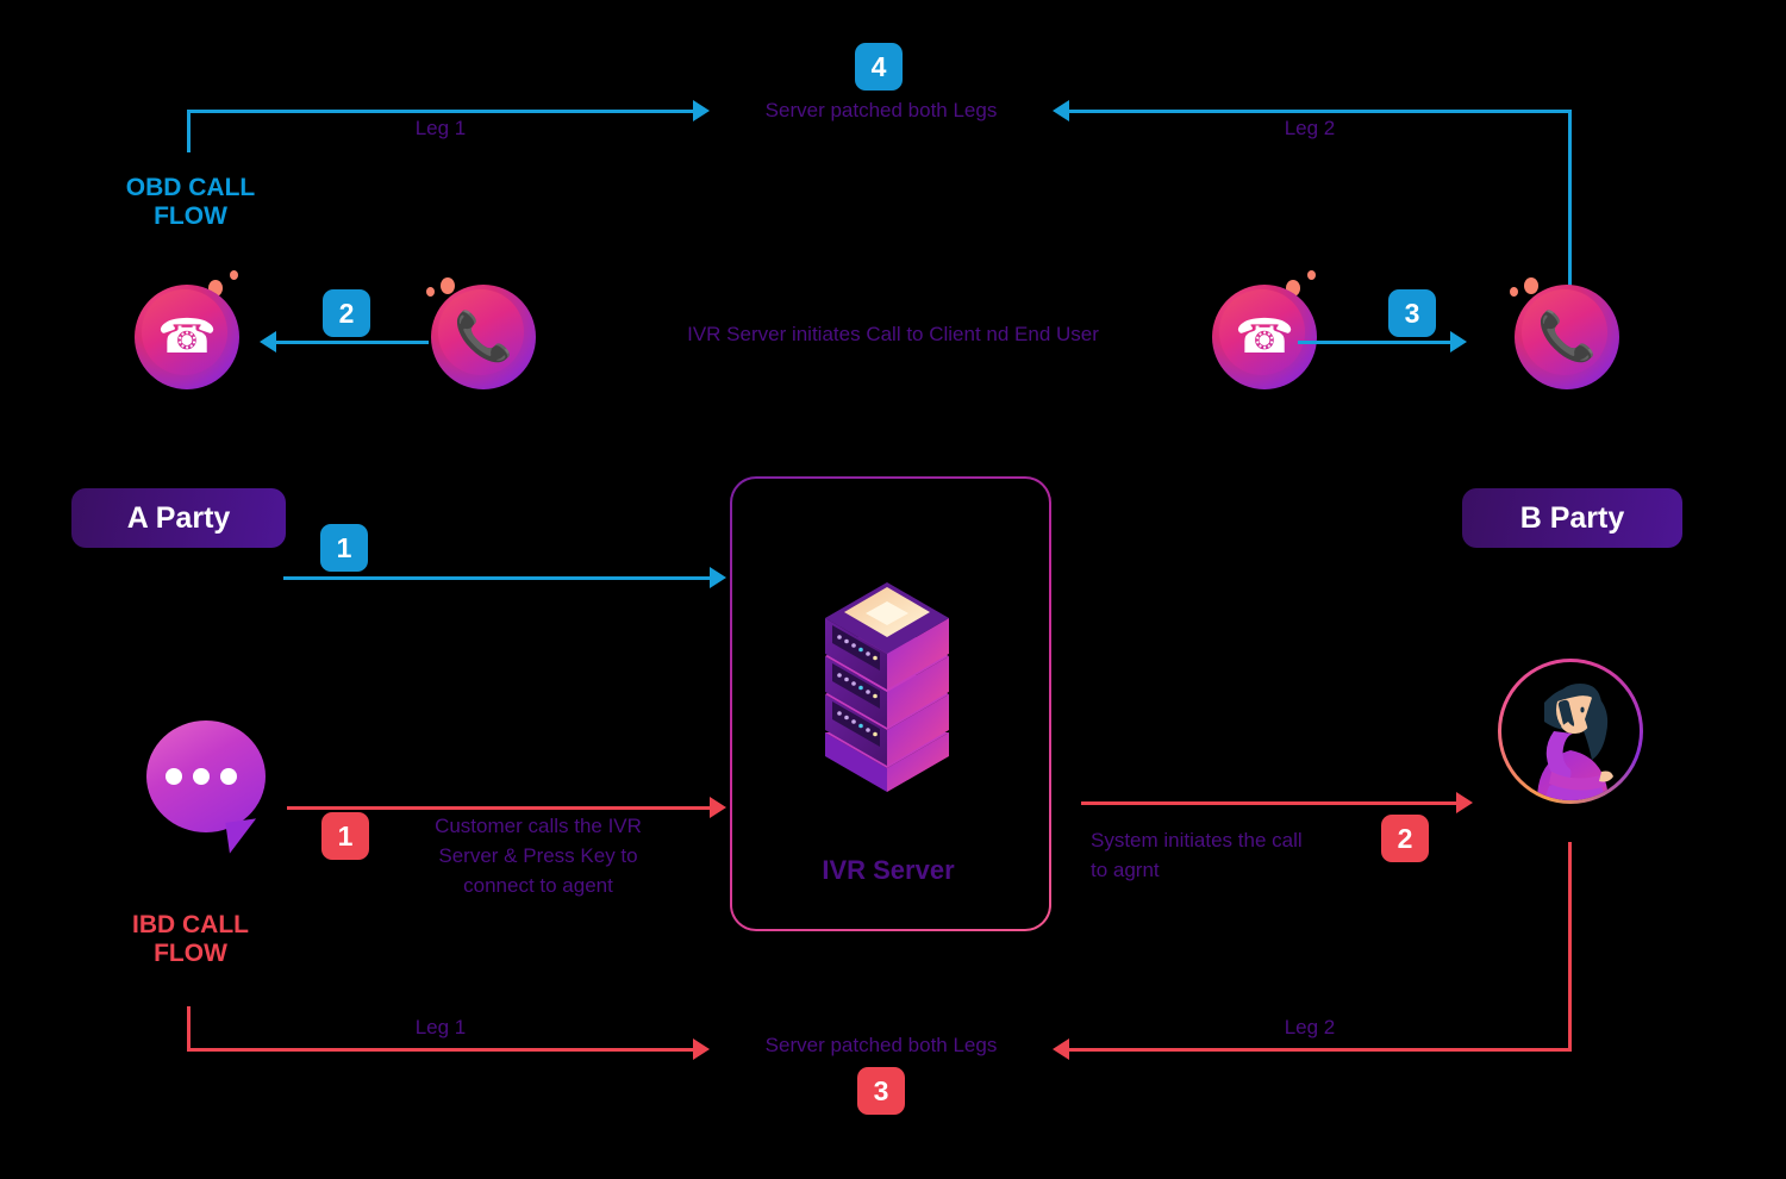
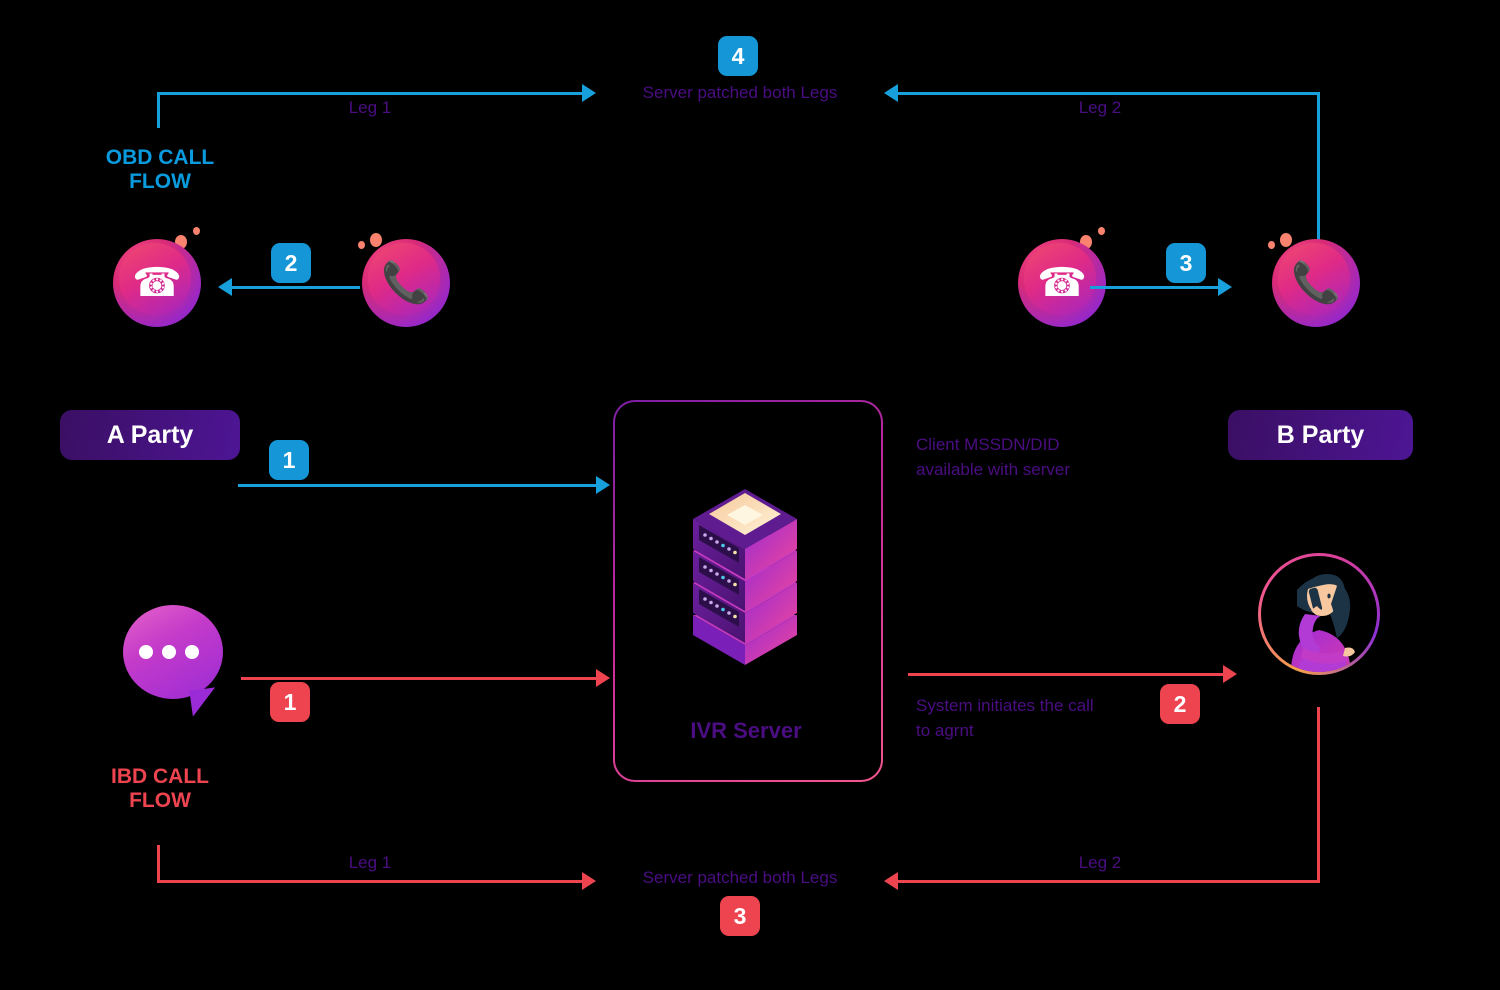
  4
  Leg 1
  Server patched both Legs
  Leg 2
  OBD CALL FLOW
  ☎
  2
  📞
- IVR Server initiates Call to Client nd End User
  ☎
  3
  📞
  A Party
  1
  IVR Server
+ Client MSSDN/DID
+ available with server
  B Party
  1
- Customer calls the IVR
- Server & Press Key to
- connect to agent
  System initiates the call
  to agrnt
  2
  IBD CALL FLOW
  Leg 1
  Server patched both Legs
  3
  Leg 2
